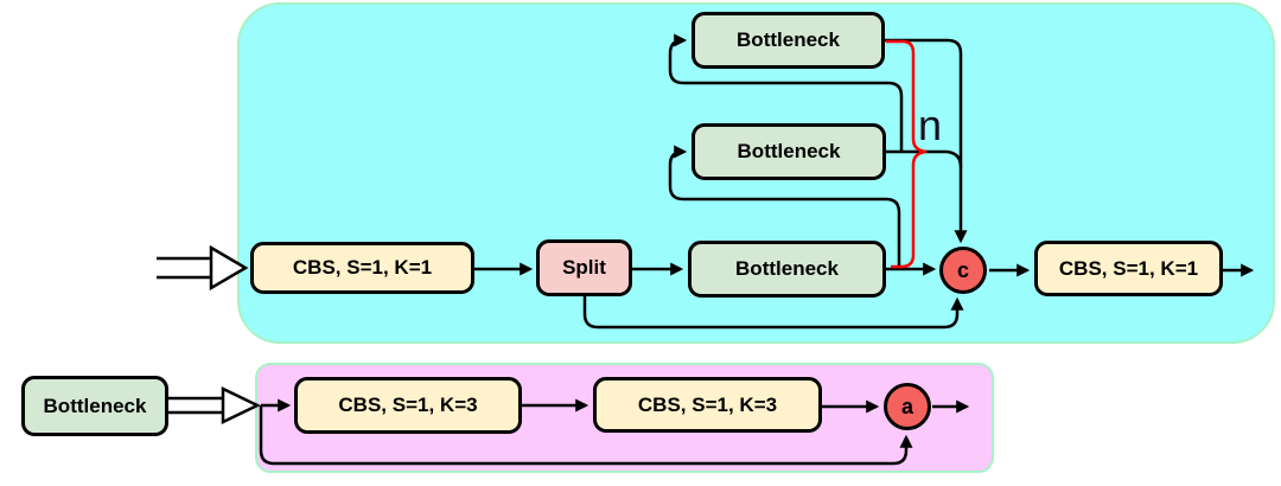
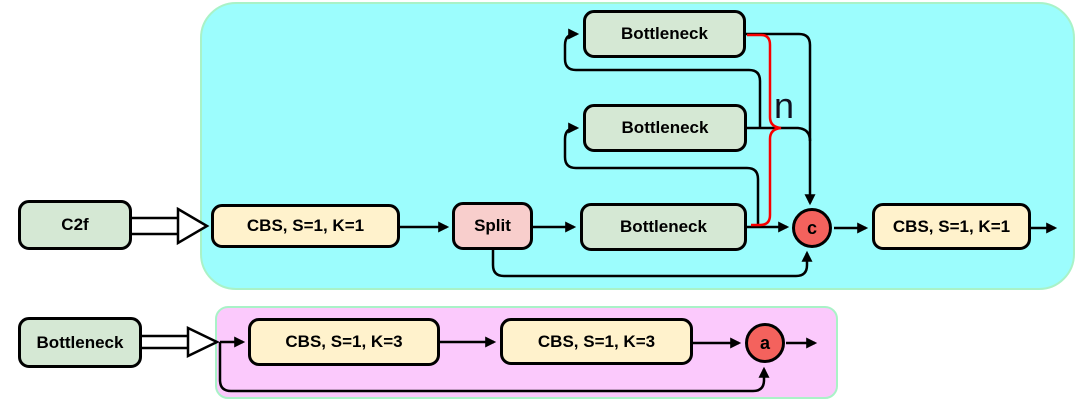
+ C2f
  CBS, S=1, K=1
  Split
  Bottleneck
  Bottleneck
  Bottleneck
  n
  c
  CBS, S=1, K=1
  Bottleneck
  CBS, S=1, K=3
  CBS, S=1, K=3
  a
